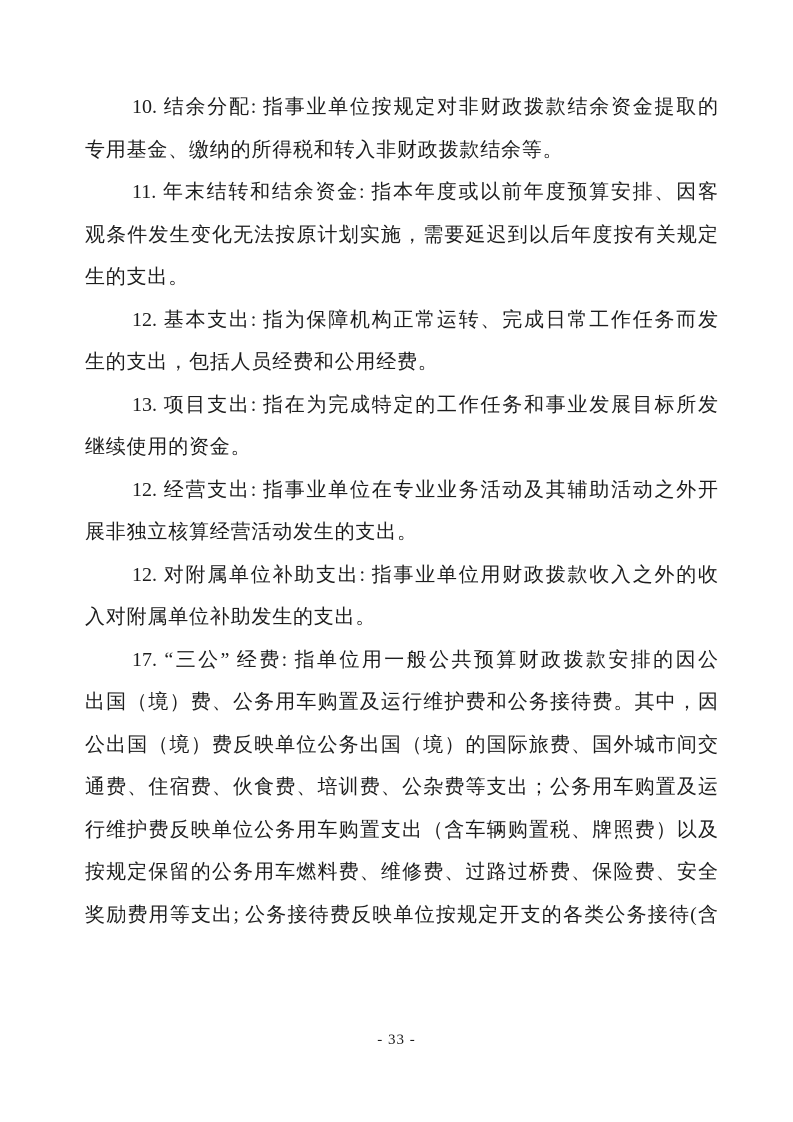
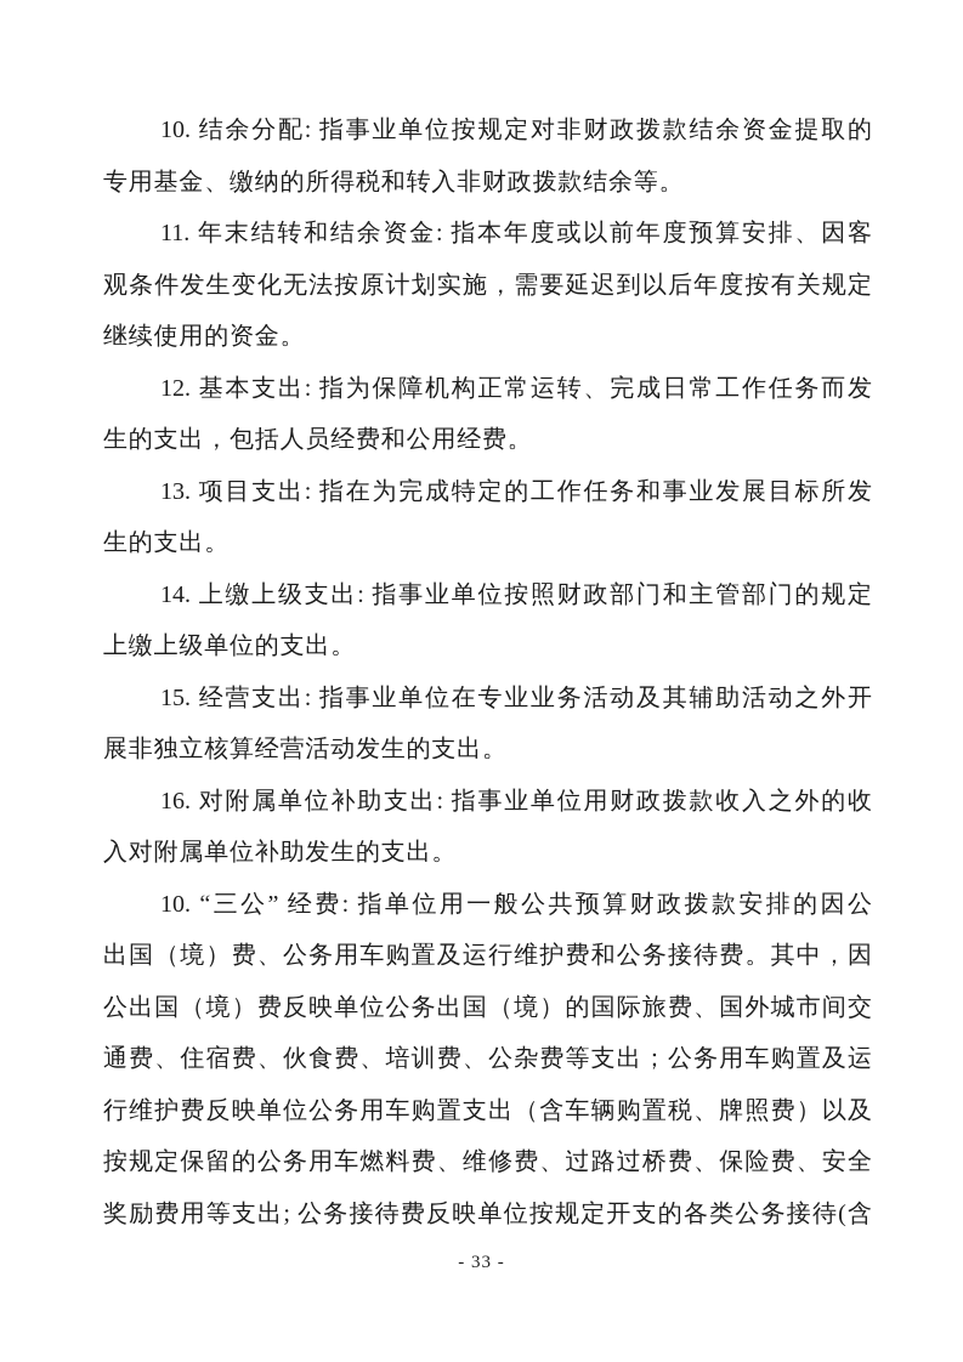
  10. 结余分配: 指事业单位按规定对非财政拨款结余资金提取的
  专用基金、缴纳的所得税和转入非财政拨款结余等。
  11. 年末结转和结余资金: 指本年度或以前年度预算安排、因客
  观条件发生变化无法按原计划实施，需要延迟到以后年度按有关规定
- 生的支出。
+ 继续使用的资金。
  12. 基本支出: 指为保障机构正常运转、完成日常工作任务而发
  生的支出，包括人员经费和公用经费。
  13. 项目支出: 指在为完成特定的工作任务和事业发展目标所发
- 继续使用的资金。
+ 生的支出。
+ 14. 上缴上级支出: 指事业单位按照财政部门和主管部门的规定
+ 上缴上级单位的支出。
- 12. 经营支出: 指事业单位在专业业务活动及其辅助活动之外开
+ 15. 经营支出: 指事业单位在专业业务活动及其辅助活动之外开
  展非独立核算经营活动发生的支出。
- 12. 对附属单位补助支出: 指事业单位用财政拨款收入之外的收
+ 16. 对附属单位补助支出: 指事业单位用财政拨款收入之外的收
  入对附属单位补助发生的支出。
- 17. “三公” 经费: 指单位用一般公共预算财政拨款安排的因公
+ 10. “三公” 经费: 指单位用一般公共预算财政拨款安排的因公
  出国（境）费、公务用车购置及运行维护费和公务接待费。其中，因
  公出国（境）费反映单位公务出国（境）的国际旅费、国外城市间交
  通费、住宿费、伙食费、培训费、公杂费等支出；公务用车购置及运
  行维护费反映单位公务用车购置支出（含车辆购置税、牌照费）以及
  按规定保留的公务用车燃料费、维修费、过路过桥费、保险费、安全
  奖励费用等支出; 公务接待费反映单位按规定开支的各类公务接待(含
  - 33 -
